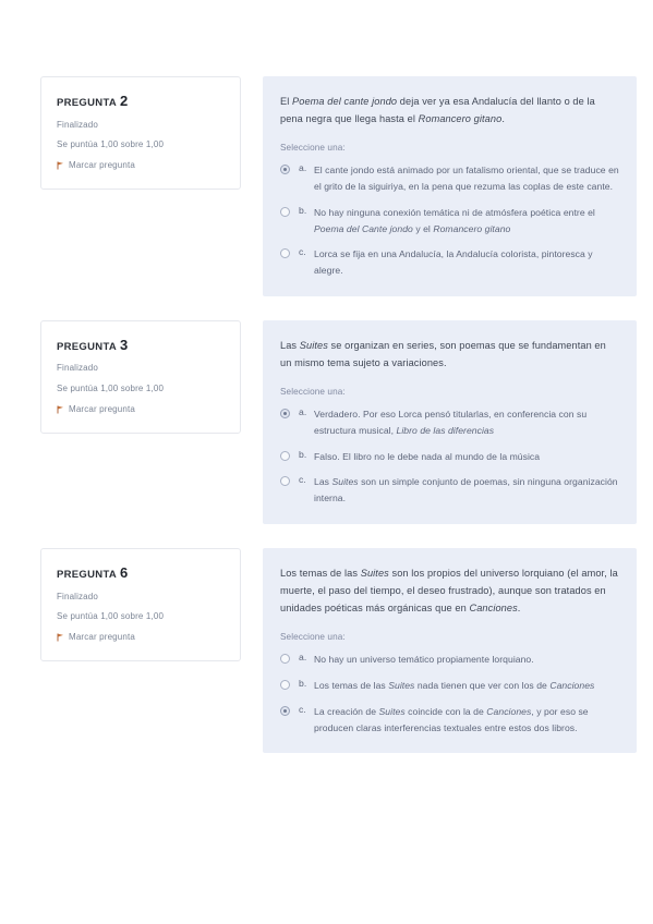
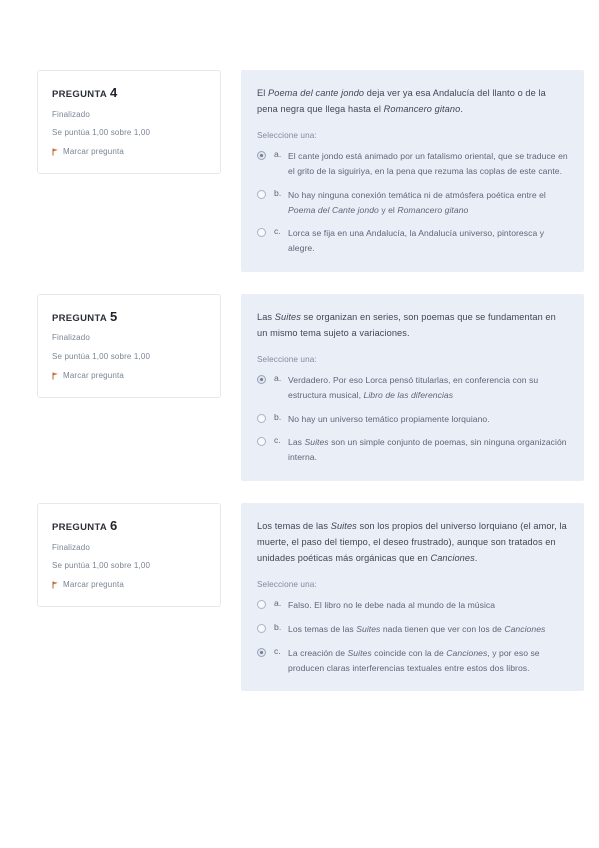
- PREGUNTA 2
+ PREGUNTA 4
  Finalizado
  Se puntúa 1,00 sobre 1,00
  Marcar pregunta
  El Poema del cante jondo deja ver ya esa Andalucía del llanto o de la pena negra que llega hasta el Romancero gitano.
  Seleccione una:
  a.
  El cante jondo está animado por un fatalismo oriental, que se traduce en el grito de la siguiriya, en la pena que rezuma las coplas de este cante.
  b.
  No hay ninguna conexión temática ni de atmósfera poética entre el Poema del Cante jondo y el Romancero gitano
  c.
- Lorca se fija en una Andalucía, la Andalucía colorista, pintoresca y alegre.
+ Lorca se fija en una Andalucía, la Andalucía universo, pintoresca y alegre.
- PREGUNTA 3
+ PREGUNTA 5
  Finalizado
  Se puntúa 1,00 sobre 1,00
  Marcar pregunta
  Las Suites se organizan en series, son poemas que se fundamentan en un mismo tema sujeto a variaciones.
  Seleccione una:
  a.
  Verdadero. Por eso Lorca pensó titularlas, en conferencia con su estructura musical, Libro de las diferencias
  b.
- Falso. El libro no le debe nada al mundo de la música
+ No hay un universo temático propiamente lorquiano.
  c.
  Las Suites son un simple conjunto de poemas, sin ninguna organización interna.
  PREGUNTA 6
  Finalizado
  Se puntúa 1,00 sobre 1,00
  Marcar pregunta
  Los temas de las Suites son los propios del universo lorquiano (el amor, la muerte, el paso del tiempo, el deseo frustrado), aunque son tratados en unidades poéticas más orgánicas que en Canciones.
  Seleccione una:
  a.
- No hay un universo temático propiamente lorquiano.
+ Falso. El libro no le debe nada al mundo de la música
  b.
  Los temas de las Suites nada tienen que ver con los de Canciones
  c.
  La creación de Suites coincide con la de Canciones, y por eso se producen claras interferencias textuales entre estos dos libros.
